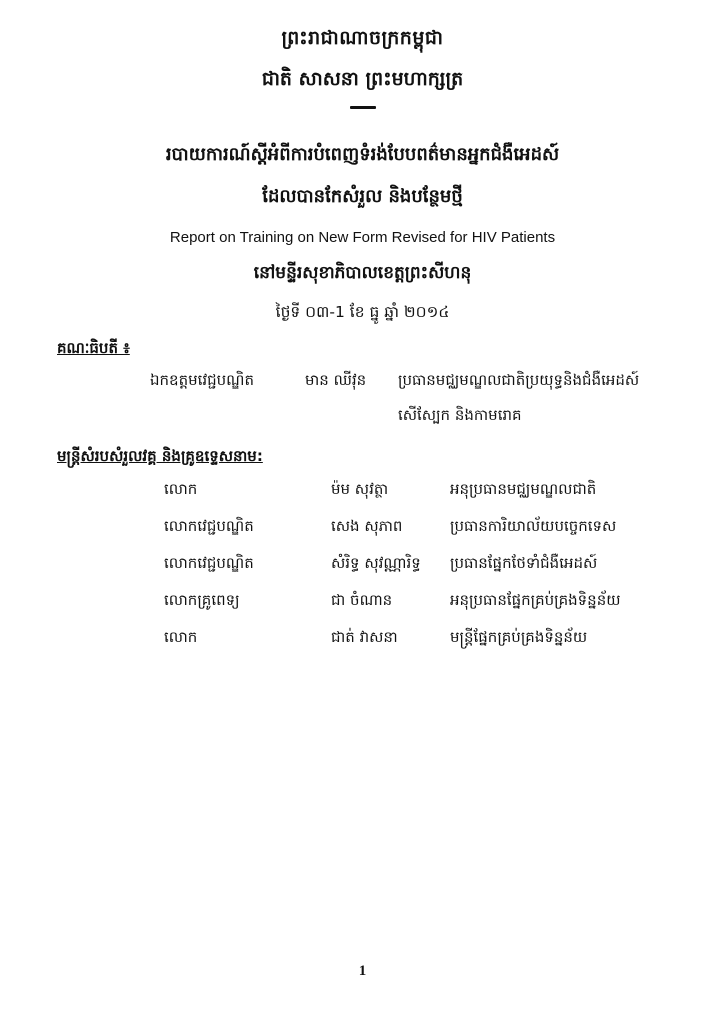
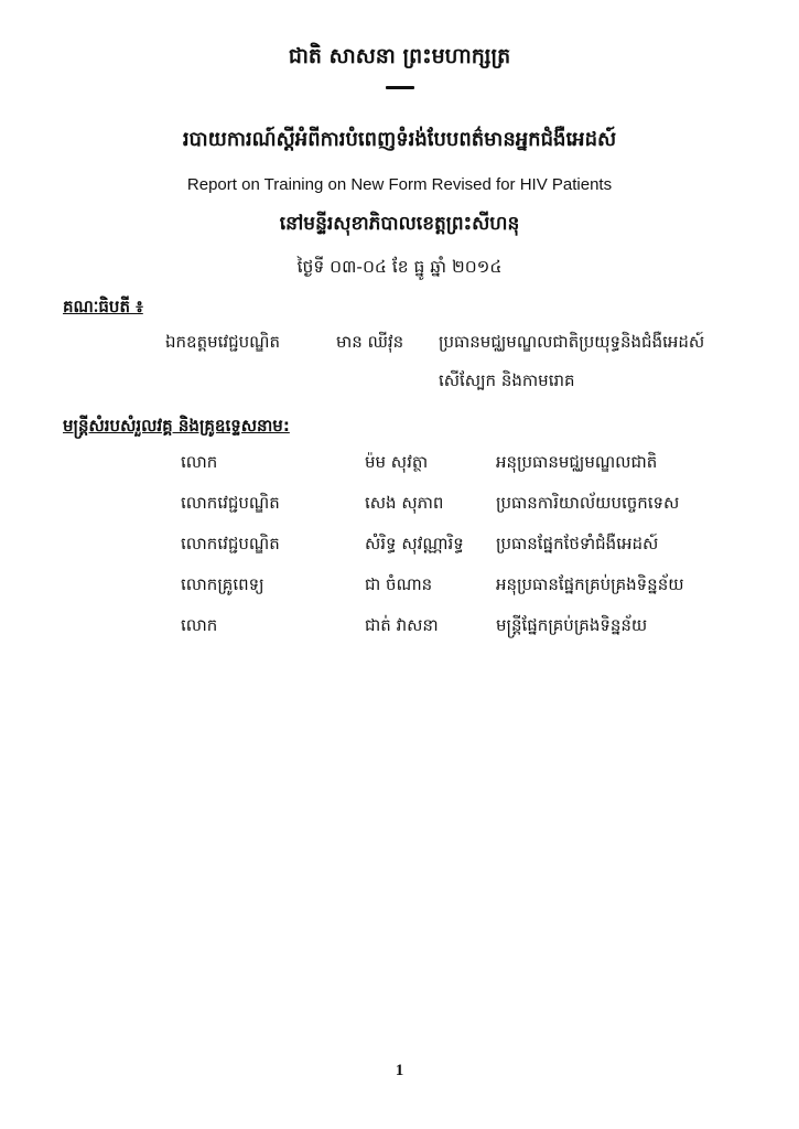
- ព្រះរាជាណាចក្រកម្ពុជា
  ជាតិ សាសនា ព្រះមហាក្សត្រ
  របាយការណ៍ស្ដីអំពីការបំពេញទំរង់បែបពត៌មានអ្នកជំងឺអេដស៍
- ដែលបានកែសំរួល និងបន្ថែមថ្មី
  Report on Training on New Form Revised for HIV Patients
  នៅមន្ទីរសុខាភិបាលខេត្តព្រះសីហនុ
- ថ្ងៃទី ០៣-1 ខែ ធ្នូ ឆ្នាំ ២០១៤
+ ថ្ងៃទី ០៣-០៤ ខែ ធ្នូ ឆ្នាំ ២០១៤
  គណៈធិបតី ៖
  ឯកឧត្តមវេជ្ជបណ្ឌិត
  មាន ឈីវុន
  ប្រធានមជ្ឈមណ្ឌលជាតិប្រយុទ្ធនិងជំងឺអេដស៍
  សើស្បែក និងកាមរោគ
  មន្ត្រីសំរបសំរួលវគ្គ និងគ្រូឧទ្ទេសនាម:
  លោក
  ម៉ម សុវត្ថា
  អនុប្រធានមជ្ឈមណ្ឌលជាតិ
  លោកវេជ្ជបណ្ឌិត
  សេង សុភាព
  ប្រធានការិយាល័យបច្ចេកទេស
  លោកវេជ្ជបណ្ឌិត
  សំរិទ្ធ សុវណ្ណារិទ្ធ
  ប្រធានផ្នែកថែទាំជំងឺអេដស៍
  លោកគ្រូពេទ្យ
  ជា ចំណាន
  អនុប្រធានផ្នែកគ្រប់គ្រងទិន្នន័យ
  លោក
  ជាត់ វាសនា
  មន្ត្រីផ្នែកគ្រប់គ្រងទិន្នន័យ
  1
